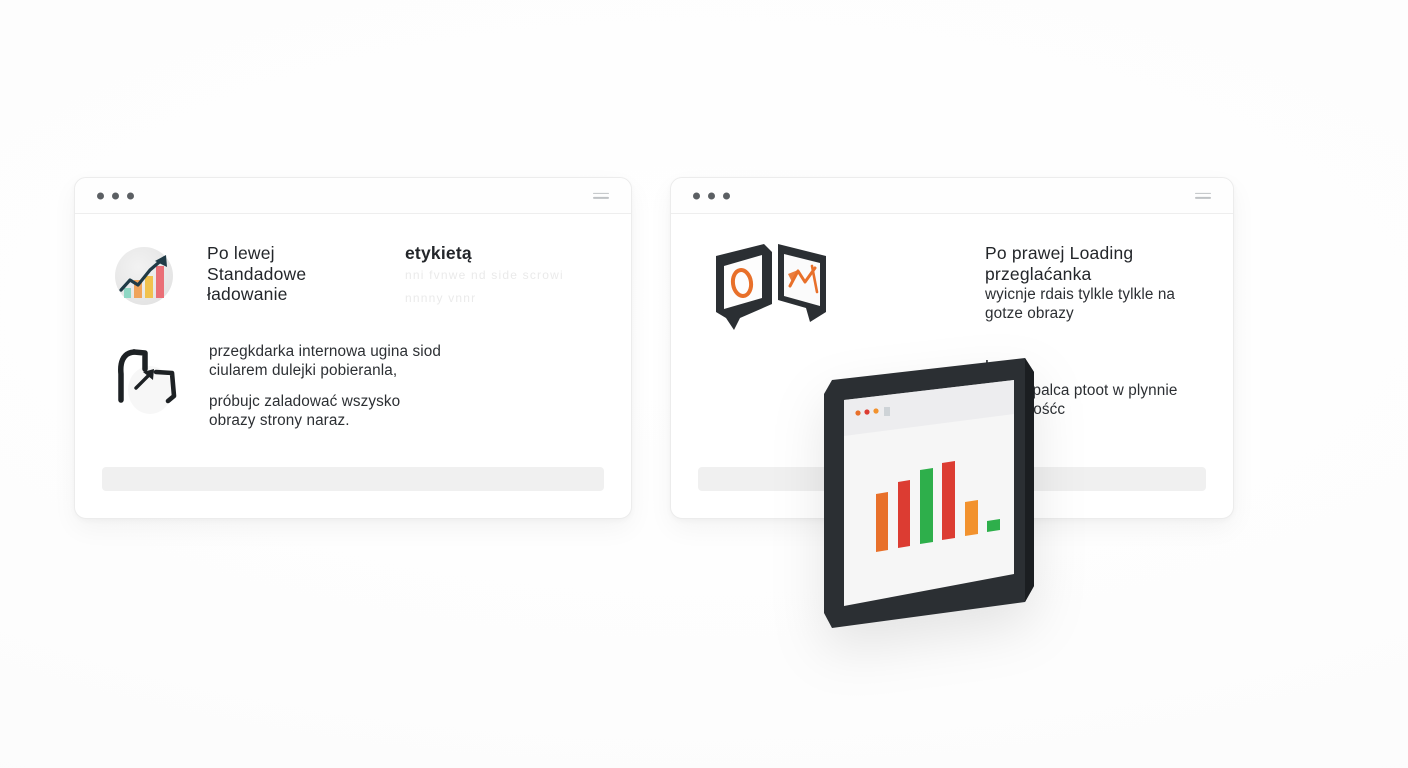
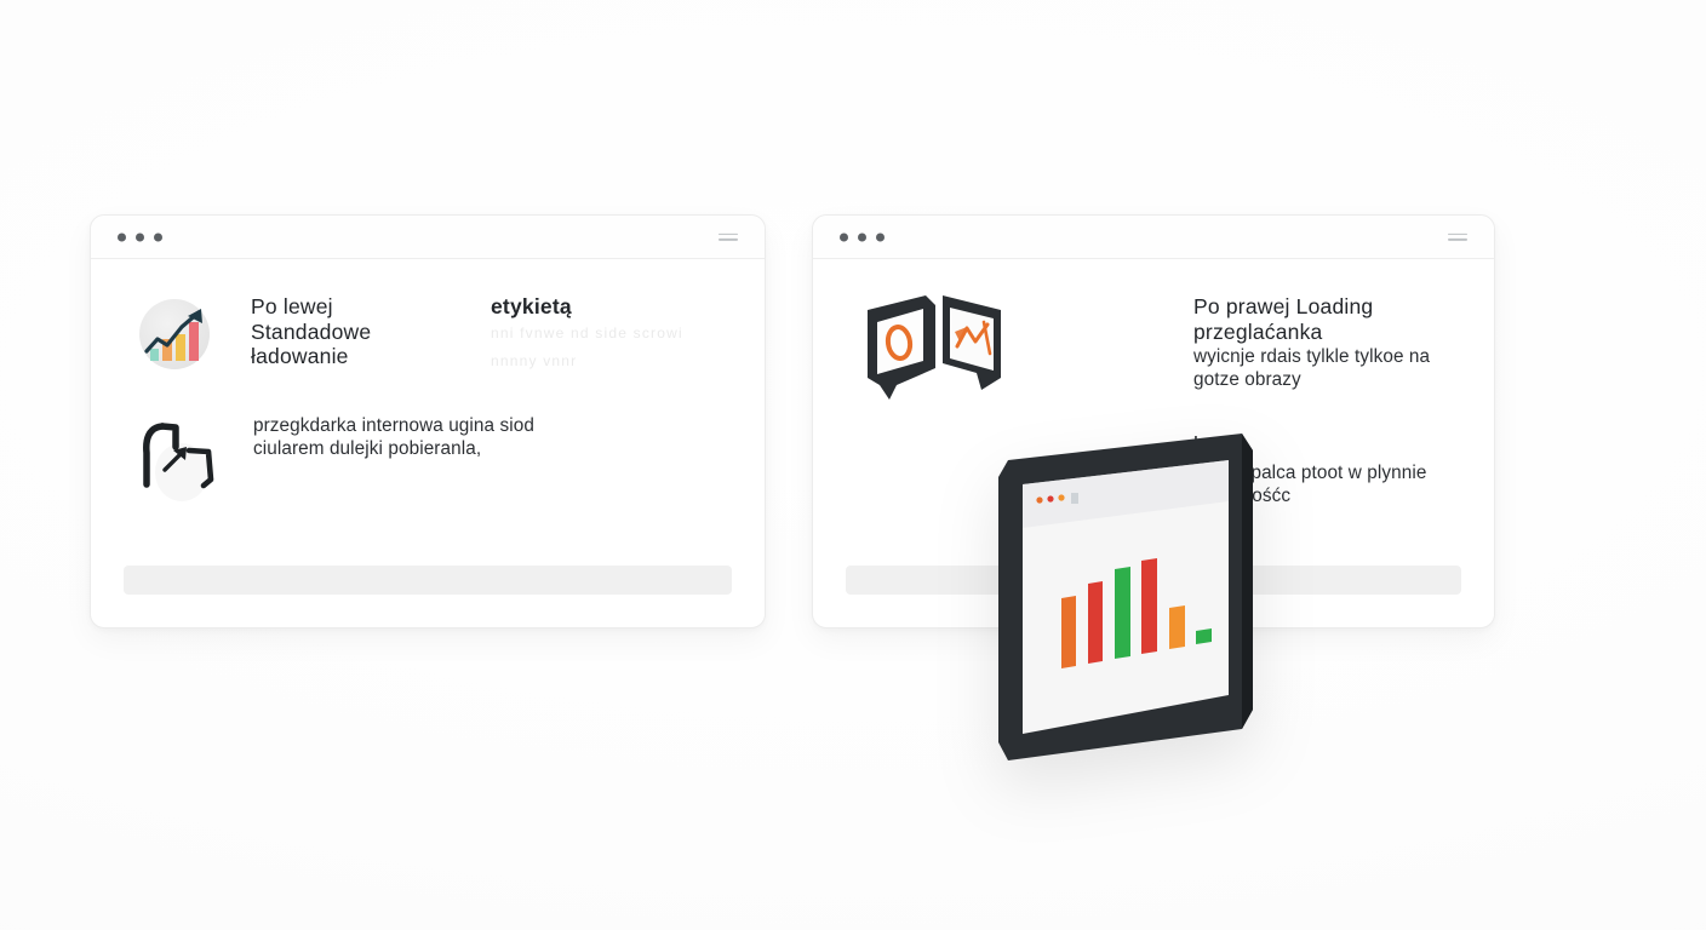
  Po lewej
  Standadowe
  ładowanie
  etykietą
  przegkdarka internowa ugina siod
  ciularem dulejki pobieranla,
- próbujc zaladować wszysko
- obrazy strony naraz.
  Po prawej Loading
  przeglaćanka
- wyicnje rdais tylkle tylkle na
+ wyicnje rdais tylkle tylkoe na
  gotze obrazy
  palca ptoot w plynnie
